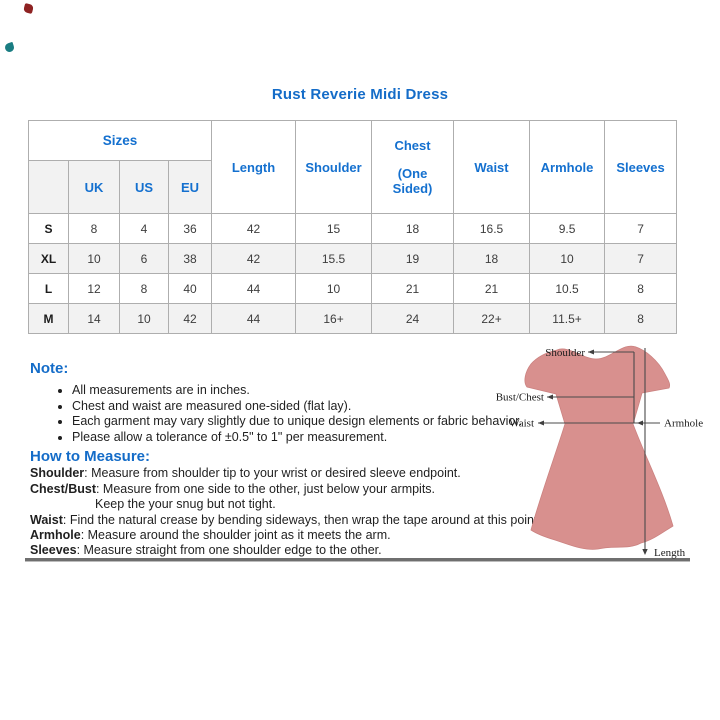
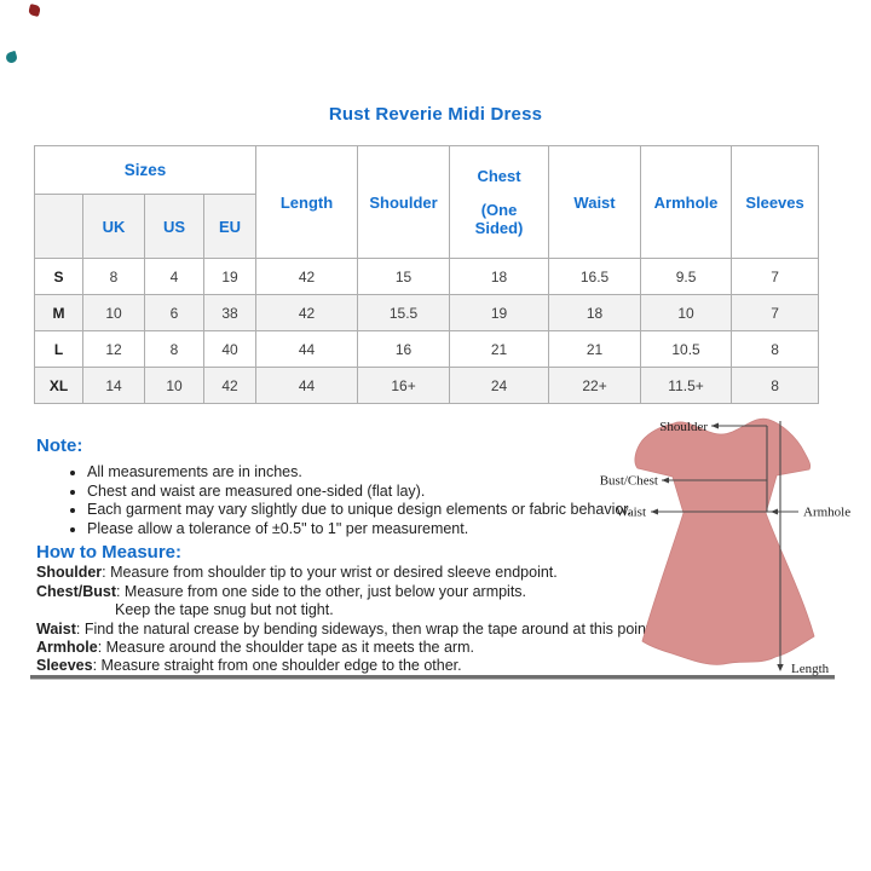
  Rust Reverie Midi Dress
  Sizes	Length	Shoulder	Chest (One Sided)	Waist	Armhole	Sleeves
  	UK	US	EU
- S	8	4	36	42	15	18	16.5	9.5	7
+ S	8	4	19	42	15	18	16.5	9.5	7
- XL	10	6	38	42	15.5	19	18	10	7
+ M	10	6	38	42	15.5	19	18	10	7
- L	12	8	40	44	10	21	21	10.5	8
+ L	12	8	40	44	16	21	21	10.5	8
- M	14	10	42	44	16+	24	22+	11.5+	8
+ XL	14	10	42	44	16+	24	22+	11.5+	8
  Note:
  All measurements are in inches.
  Chest and waist are measured one-sided (flat lay).
  Each garment may vary slightly due to unique design elements or fabric behavior.
  Please allow a tolerance of ±0.5" to 1" per measurement.
  How to Measure:
  Shoulder: Measure from shoulder tip to your wrist or desired sleeve endpoint.
  Chest/Bust: Measure from one side to the other, just below your armpits.
- Keep the your snug but not tight.
+ Keep the tape snug but not tight.
  Waist: Find the natural crease by bending sideways, then wrap the tape around at this poin
- Armhole: Measure around the shoulder joint as it meets the arm.
+ Armhole: Measure around the shoulder tape as it meets the arm.
  Sleeves: Measure straight from one shoulder edge to the other.
  Shoulder
  Bust/Chest
  Waist
  Armhole
  Length
